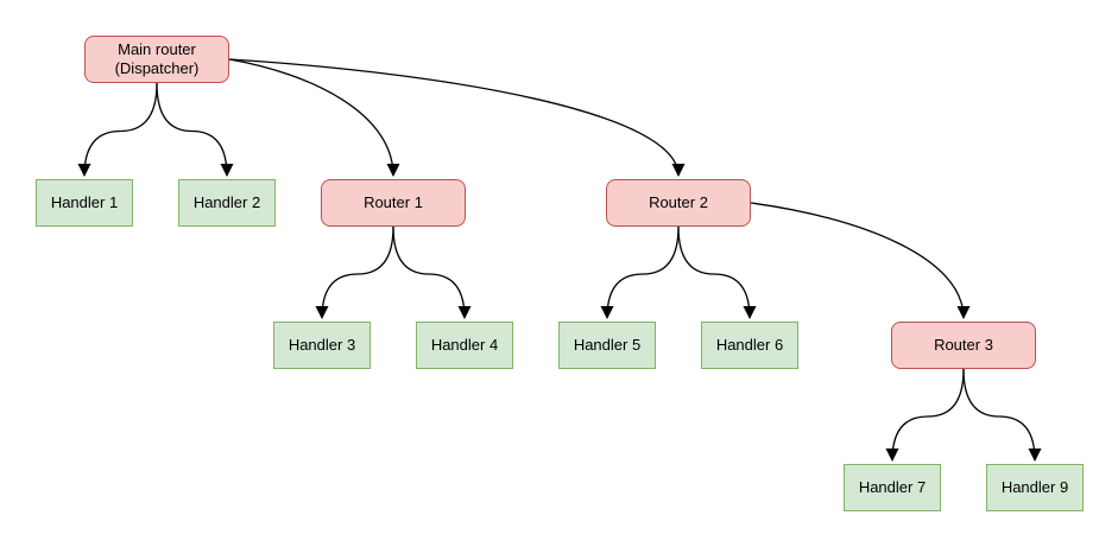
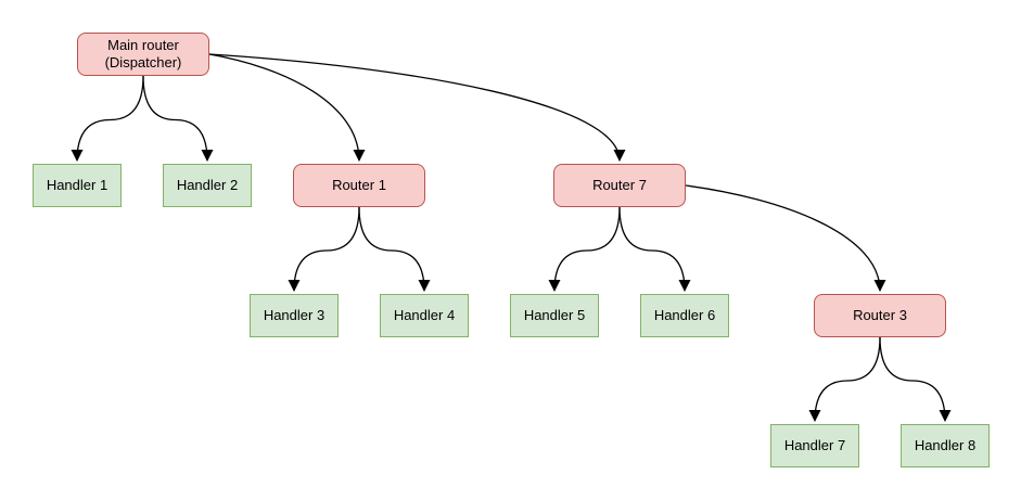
  Main router
  (Dispatcher)
  Handler 1
  Handler 2
  Router 1
- Router 2
+ Router 7
  Handler 3
  Handler 4
  Handler 5
  Handler 6
  Router 3
  Handler 7
- Handler 9
+ Handler 8
